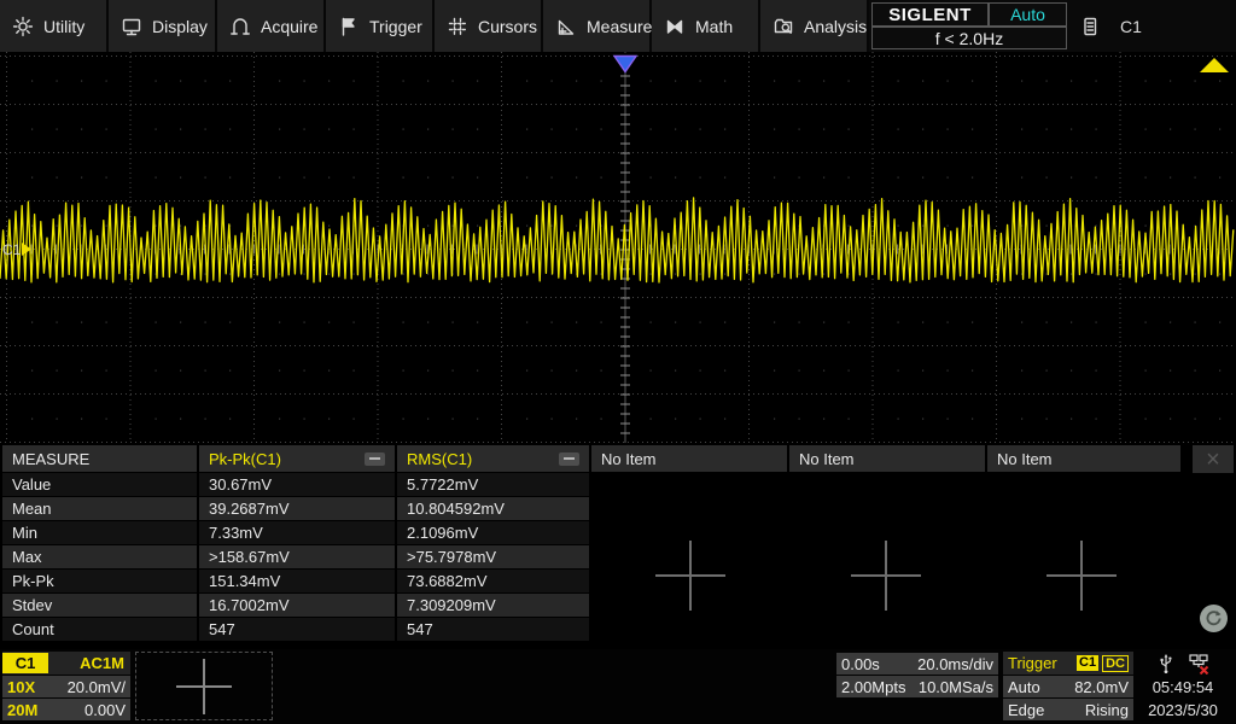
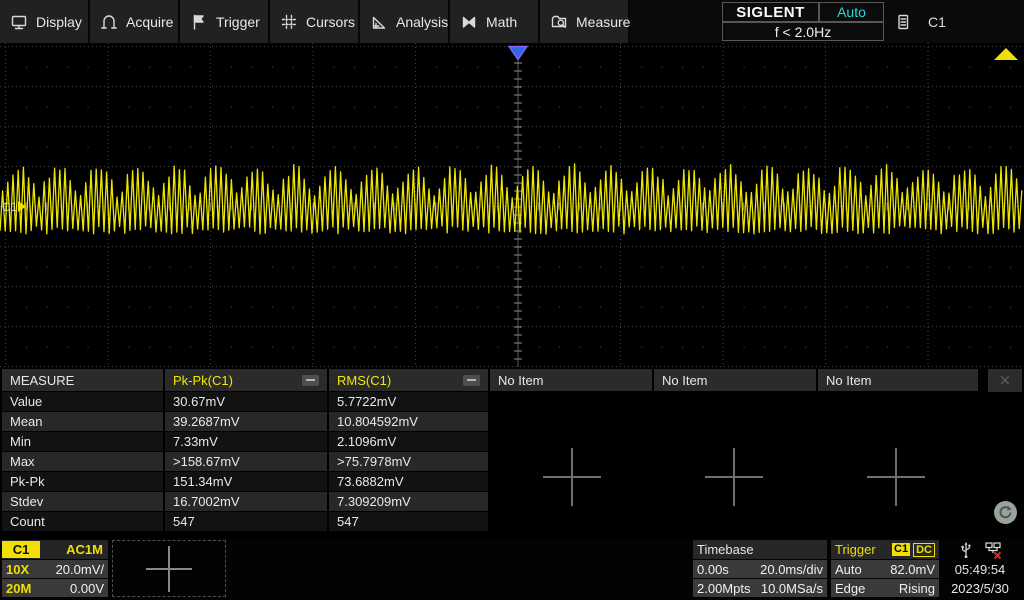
- Utility
  Display
  Acquire
  Trigger
  Cursors
- Measure
+ Analysis
  Math
- Analysis
+ Measure
  SIGLENT
  Auto
  f < 2.0Hz
  C1
  C1
  MEASURE
  Pk-Pk(C1)
  RMS(C1)
  No Item
  No Item
  No Item
  ×
  Value
  30.67mV
  5.7722mV
  Mean
  39.2687mV
  10.804592mV
  Min
  7.33mV
  2.1096mV
  Max
  >158.67mV
  >75.7978mV
  Pk-Pk
  151.34mV
  73.6882mV
  Stdev
  16.7002mV
  7.309209mV
  Count
  547
  547
  C1
  AC1M
  10X
  20.0mV/
  20M
  0.00V
+ Timebase
  0.00s
  20.0ms/div
  2.00Mpts
  10.0MSa/s
  Trigger
  C1
  DC
  Auto
  82.0mV
  Edge
  Rising
  05:49:54
  2023/5/30
